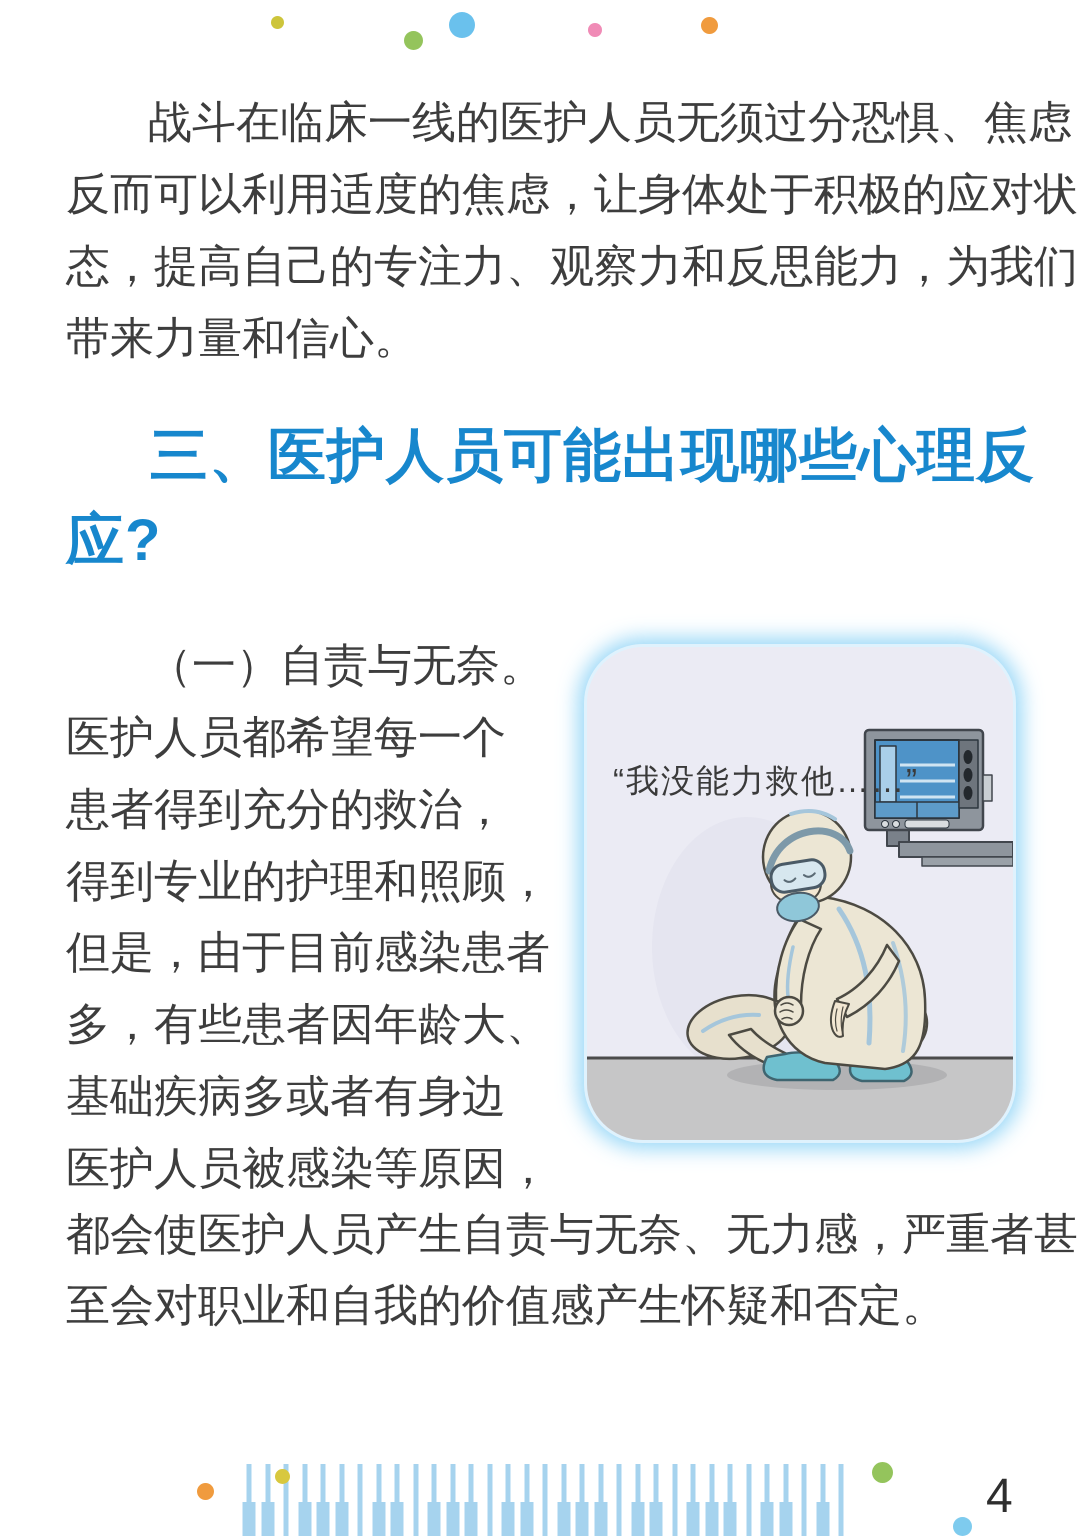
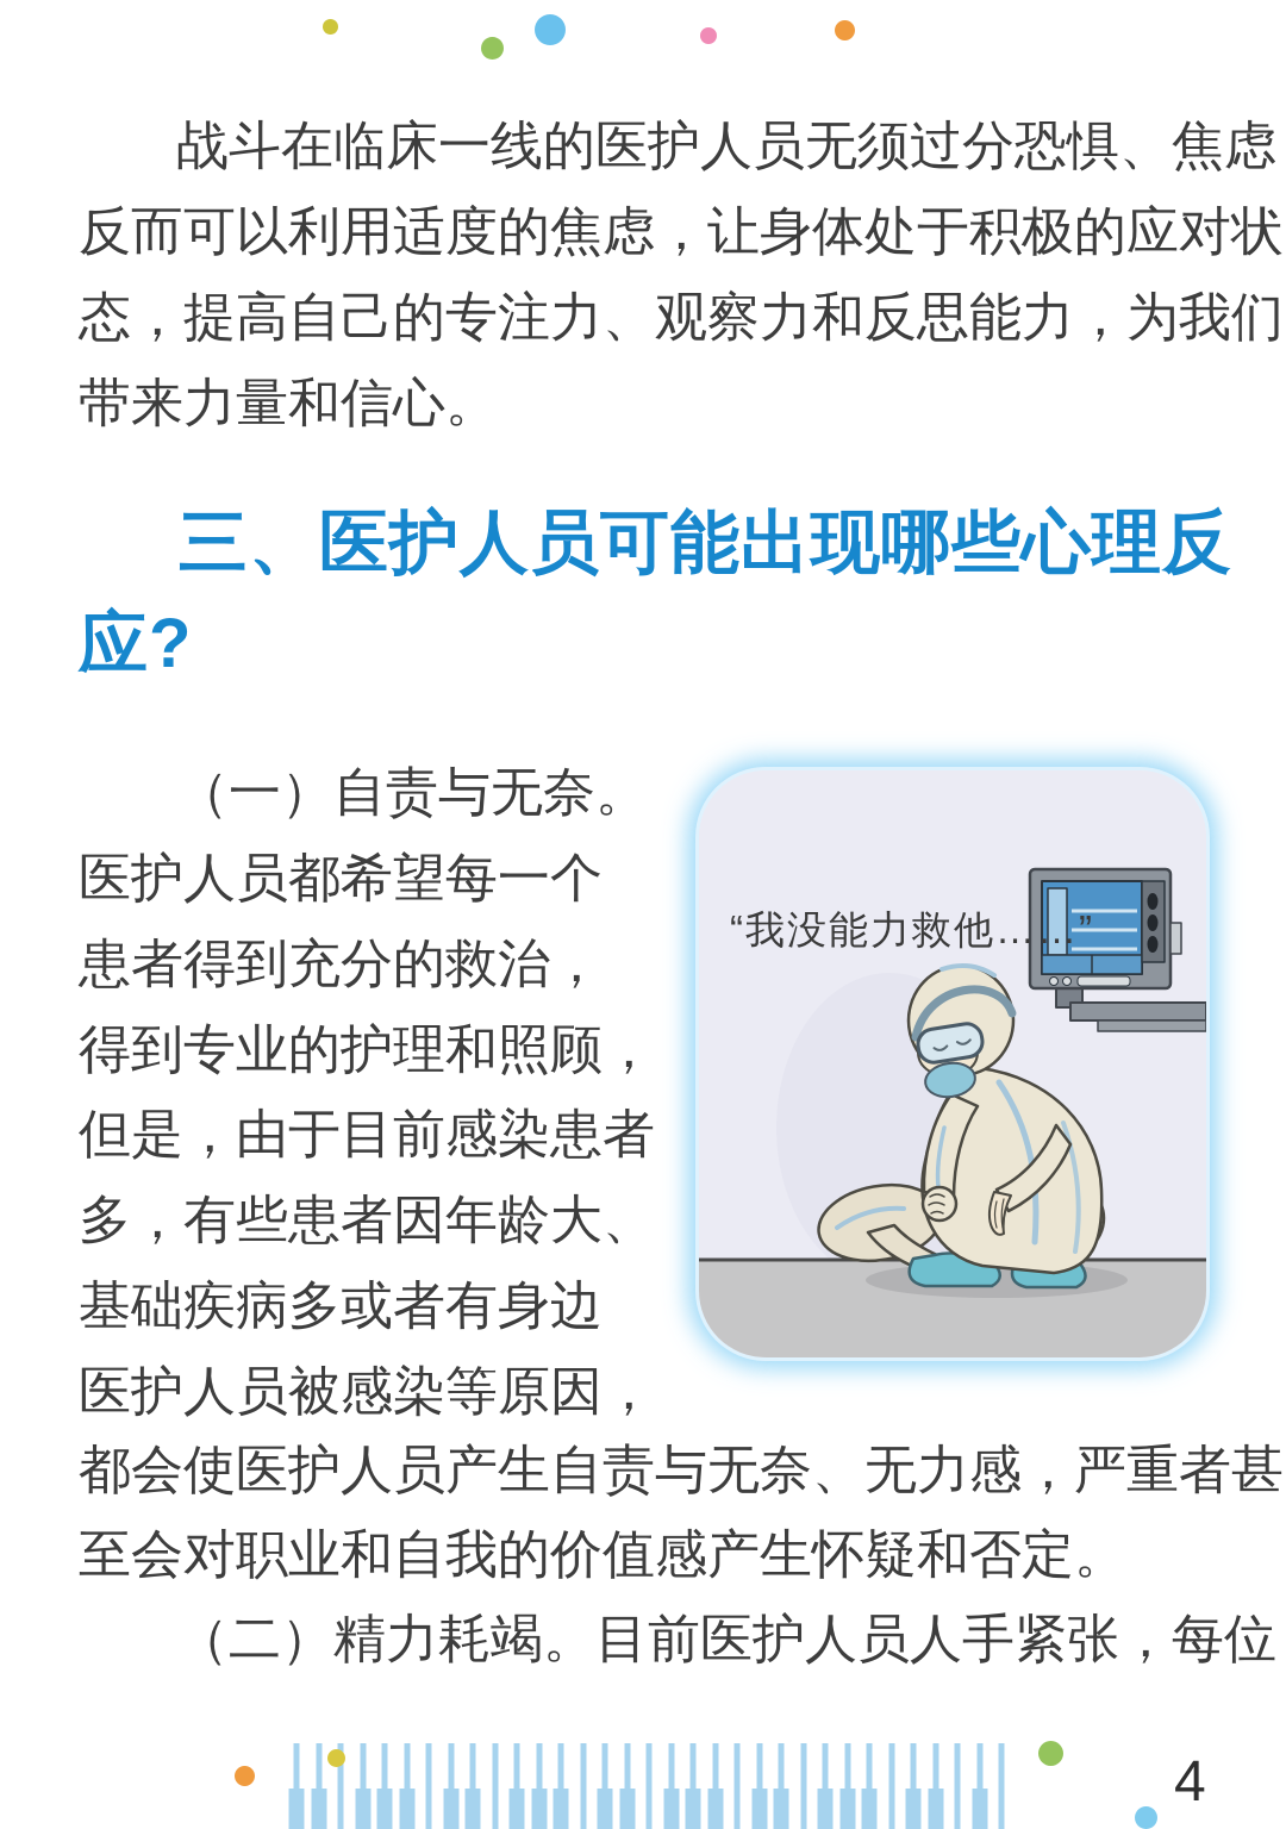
  战斗在临床一线的医护人员无须过分恐惧、焦虑
  反而可以利用适度的焦虑，让身体处于积极的应对状
  态，提高自己的专注力、观察力和反思能力，为我们
  带来力量和信心。
  三、医护人员可能出现哪些心理反
  应?
  （一）自责与无奈。
  医护人员都希望每一个
  患者得到充分的救治，
  得到专业的护理和照顾，
  但是，由于目前感染患者
  多，有些患者因年龄大、
  基础疾病多或者有身边
  医护人员被感染等原因，
  都会使医护人员产生自责与无奈、无力感，严重者甚
  至会对职业和自我的价值感产生怀疑和否定。
+ （二）精力耗竭。目前医护人员人手紧张，每位
  “我没能力救他……”
  4
